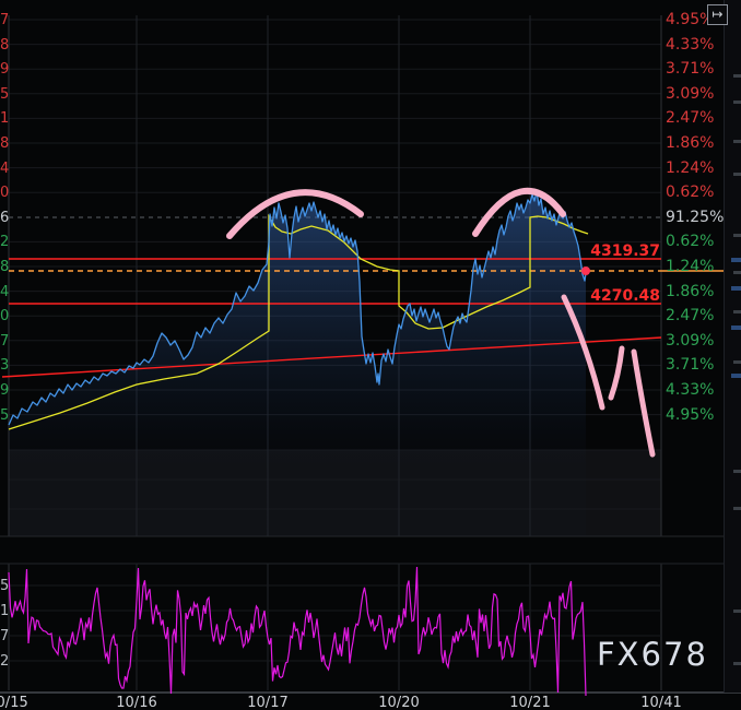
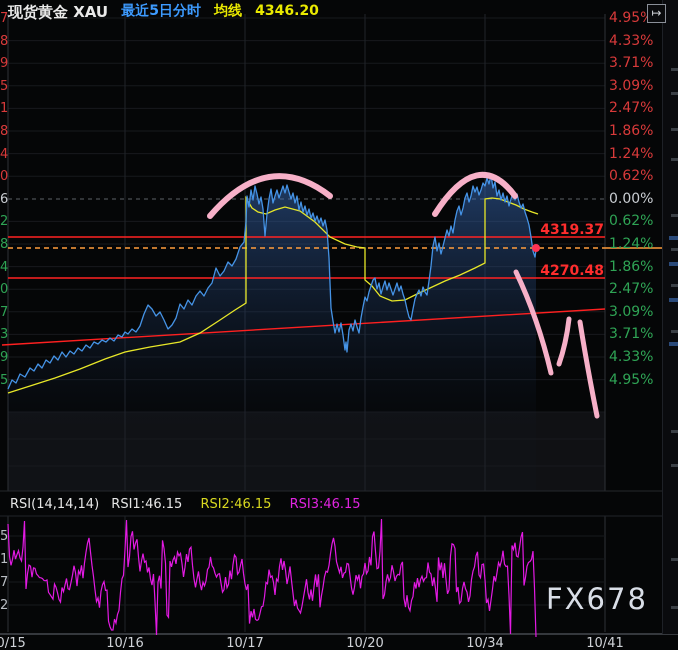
+ 现货黄金 XAU 最近5日分时 均线 4346.20
  ↦
  4.95
  4.33%
  3.71%
  3.09%
  2.47%
  1.86%
  1.24%
  0.62%
- 91.25%
+ 0.00%
  0.62%
  1.24%
  1.86%
  2.47%
  3.09%
  3.71%
  4.33%
  4.95%
  7
  8
  9
  5
  1
  8
  4
  0
  6
  2
  8
  4
  0
  7
  3
  9
  5
  4319.37
  4270.48
+ RSI(14,14,14) RSI1:46.15 RSI2:46.15 RSI3:46.15
  5
  1
  7
  2
  FX678
  0/15
  10/16
  10/17
  10/20
- 10/21
+ 10/34
  10/41
